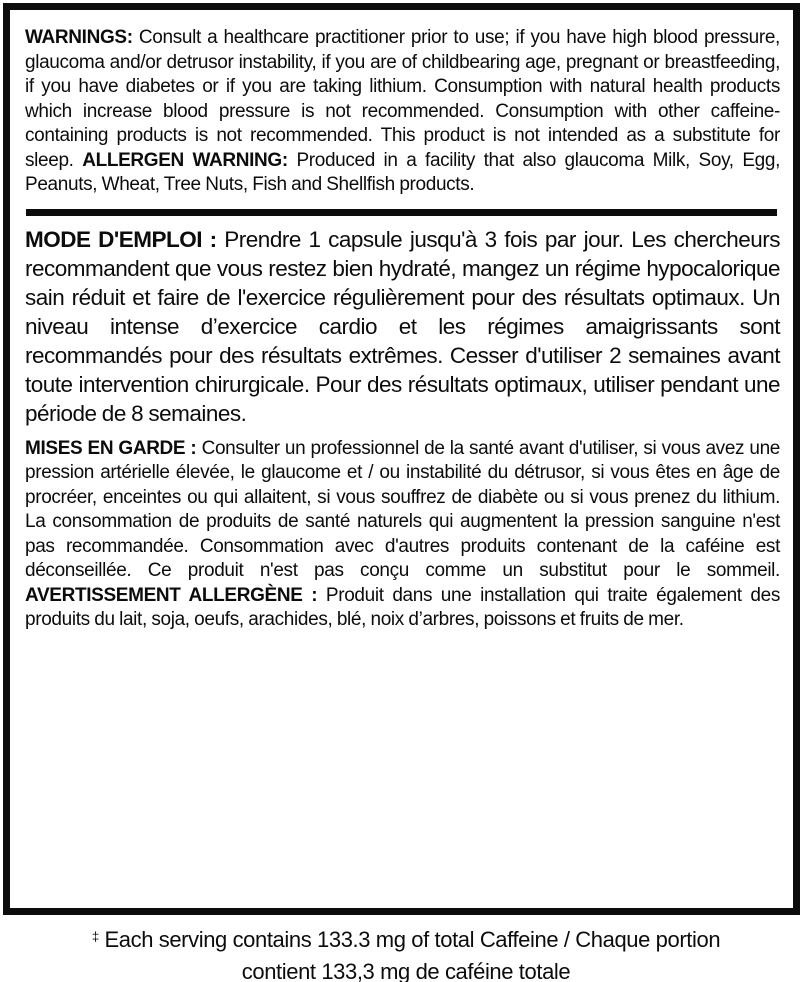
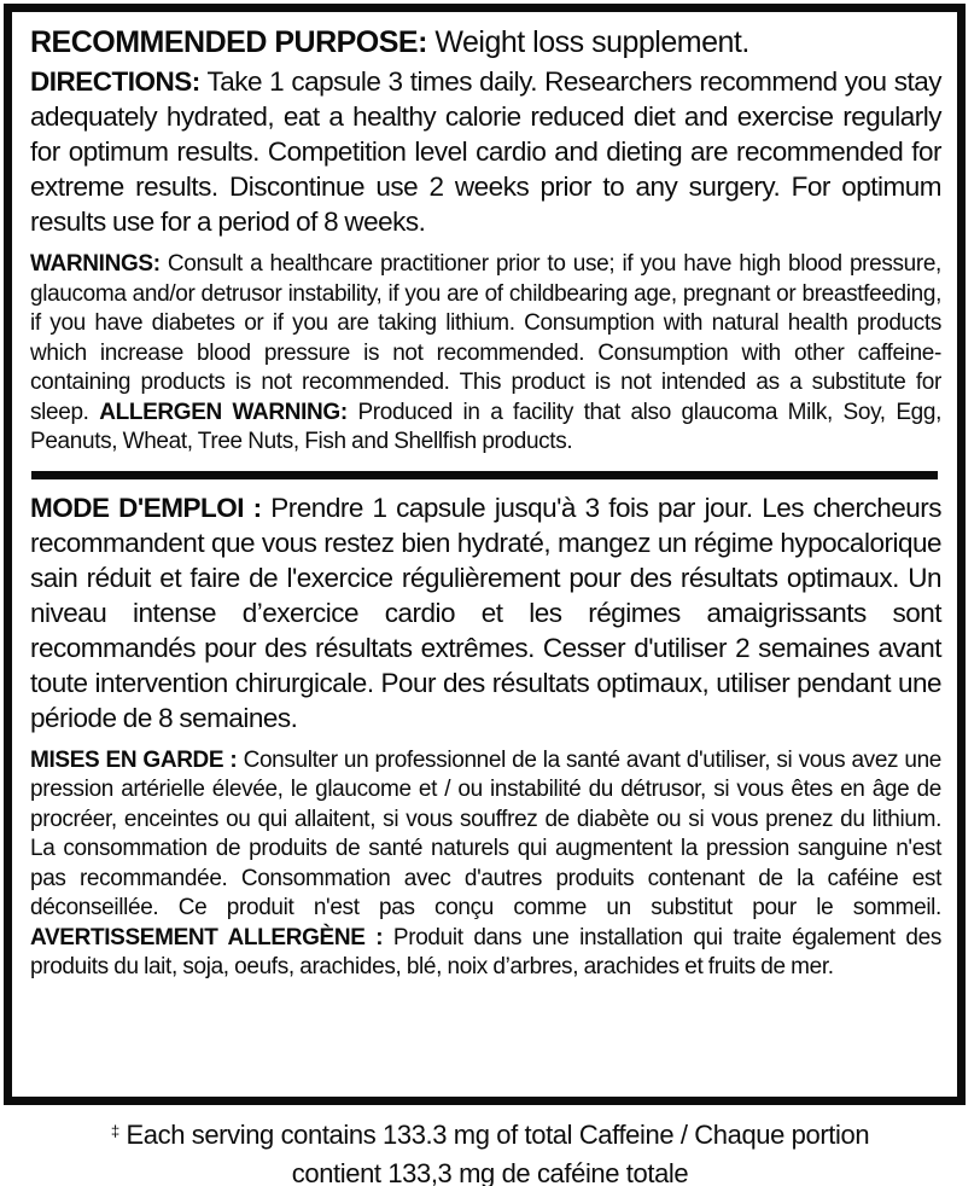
+ RECOMMENDED PURPOSE: Weight loss supplement.
+ DIRECTIONS: Take 1 capsule 3 times daily. Researchers recommend you stay adequately hydrated, eat a healthy calorie reduced diet and exercise regularly for optimum results. Competition level cardio and dieting are recommended for extreme results. Discontinue use 2 weeks prior to any surgery. For optimum results use for a period of 8 weeks.
  WARNINGS: Consult a healthcare practitioner prior to use; if you have high blood pressure, glaucoma and/or detrusor instability, if you are of childbearing age, pregnant or breastfeeding, if you have diabetes or if you are taking lithium. Consumption with natural health products which increase blood pressure is not recommended. Consumption with other caffeine-containing products is not recommended. This product is not intended as a substitute for sleep. ALLERGEN WARNING: Produced in a facility that also glaucoma Milk, Soy, Egg, Peanuts, Wheat, Tree Nuts, Fish and Shellfish products.
  MODE D'EMPLOI : Prendre 1 capsule jusqu'à 3 fois par jour. Les chercheurs recommandent que vous restez bien hydraté, mangez un régime hypocalorique sain réduit et faire de l'exercice régulièrement pour des résultats optimaux. Un niveau intense d’exercice cardio et les régimes amaigrissants sont recommandés pour des résultats extrêmes. Cesser d'utiliser 2 semaines avant toute intervention chirurgicale. Pour des résultats optimaux, utiliser pendant une période de 8 semaines.
- MISES EN GARDE : Consulter un professionnel de la santé avant d'utiliser, si vous avez une pression artérielle élevée, le glaucome et / ou instabilité du détrusor, si vous êtes en âge de procréer, enceintes ou qui allaitent, si vous souffrez de diabète ou si vous prenez du lithium. La consommation de produits de santé naturels qui augmentent la pression sanguine n'est pas recommandée. Consommation avec d'autres produits contenant de la caféine est déconseillée. Ce produit n'est pas conçu comme un substitut pour le sommeil. AVERTISSEMENT ALLERGÈNE : Produit dans une installation qui traite également des produits du lait, soja, oeufs, arachides, blé, noix d’arbres, poissons et fruits de mer.
+ MISES EN GARDE : Consulter un professionnel de la santé avant d'utiliser, si vous avez une pression artérielle élevée, le glaucome et / ou instabilité du détrusor, si vous êtes en âge de procréer, enceintes ou qui allaitent, si vous souffrez de diabète ou si vous prenez du lithium. La consommation de produits de santé naturels qui augmentent la pression sanguine n'est pas recommandée. Consommation avec d'autres produits contenant de la caféine est déconseillée. Ce produit n'est pas conçu comme un substitut pour le sommeil. AVERTISSEMENT ALLERGÈNE : Produit dans une installation qui traite également des produits du lait, soja, oeufs, arachides, blé, noix d’arbres, arachides et fruits de mer.
  ‡ Each serving contains 133.3 mg of total Caffeine / Chaque portion contient 133,3 mg de caféine totale
